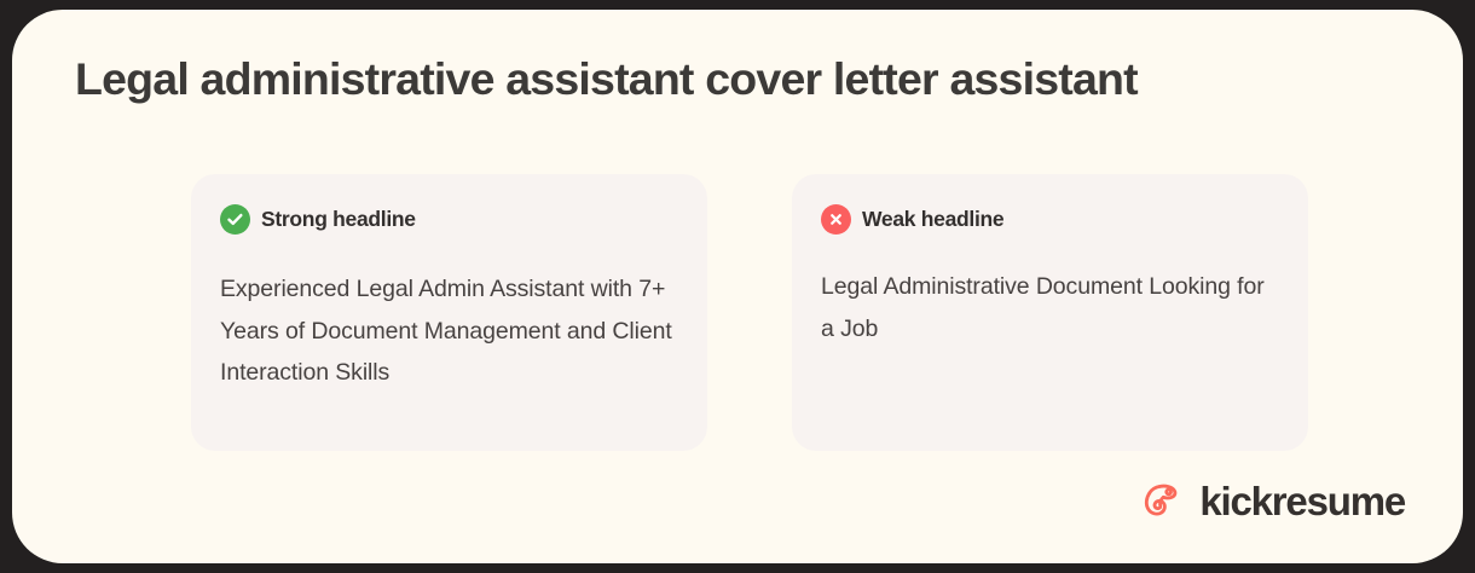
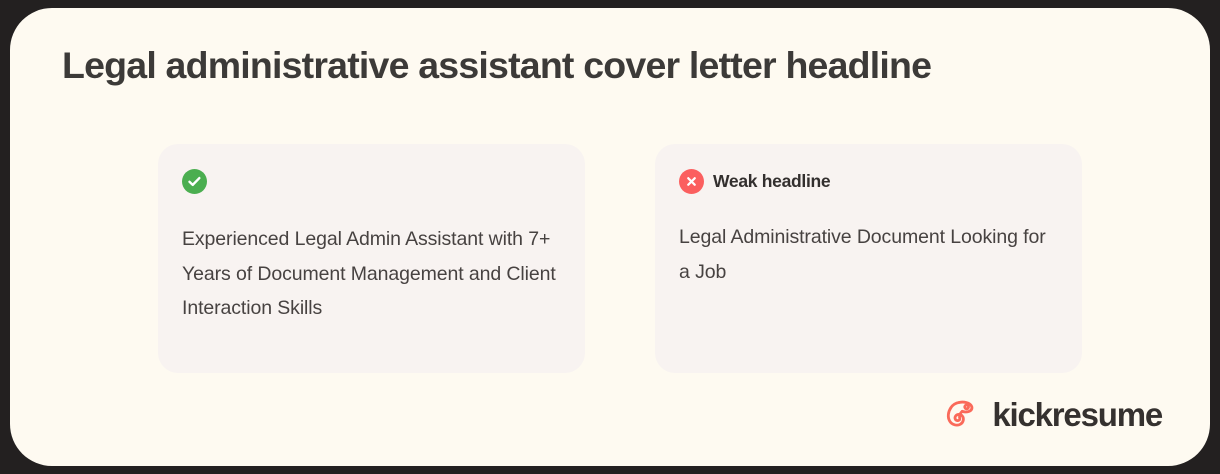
- Legal administrative assistant cover letter assistant
+ Legal administrative assistant cover letter headline
- Strong headline
  Experienced Legal Admin Assistant with 7+ Years of Document Management and Client Interaction Skills
  Weak headline
  Legal Administrative Document Looking for a Job
  kickresume
